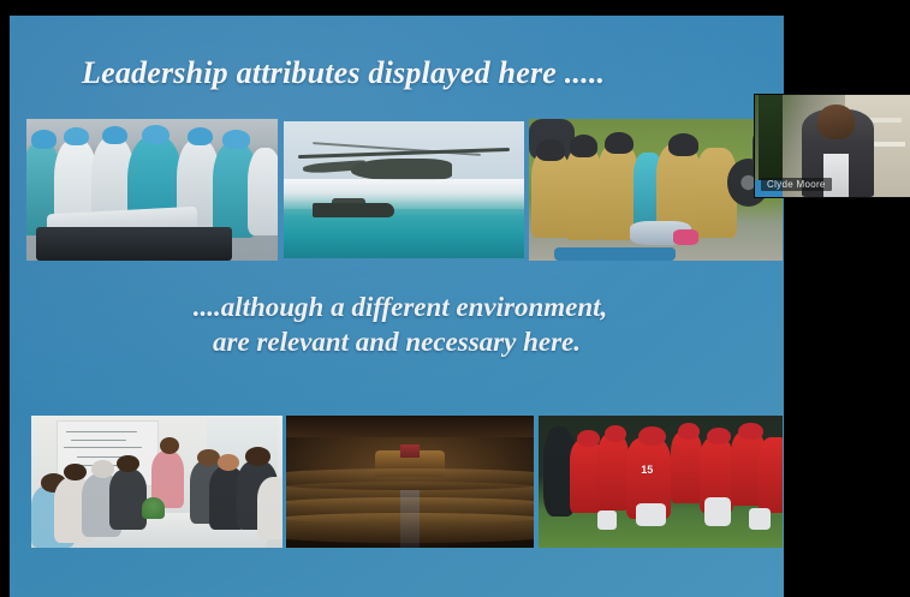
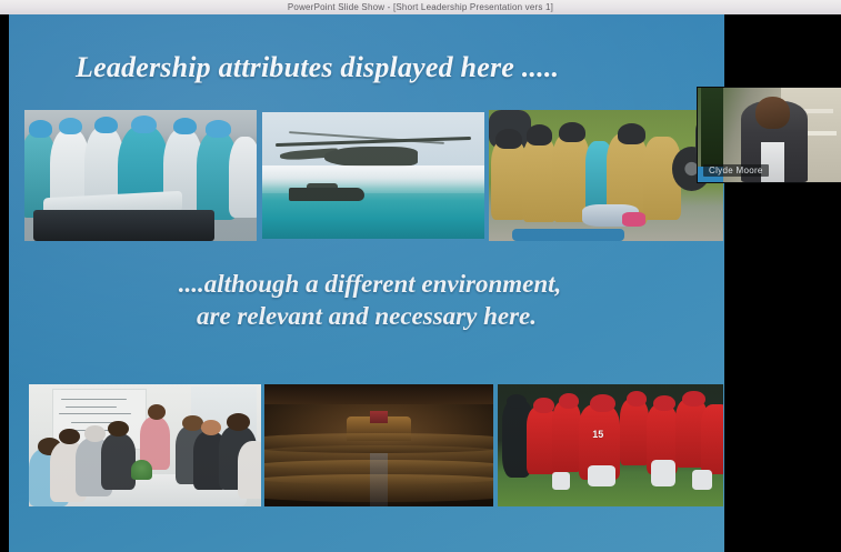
+ PowerPoint Slide Show - [Short Leadership Presentation vers 1]
  Clyde Moore
